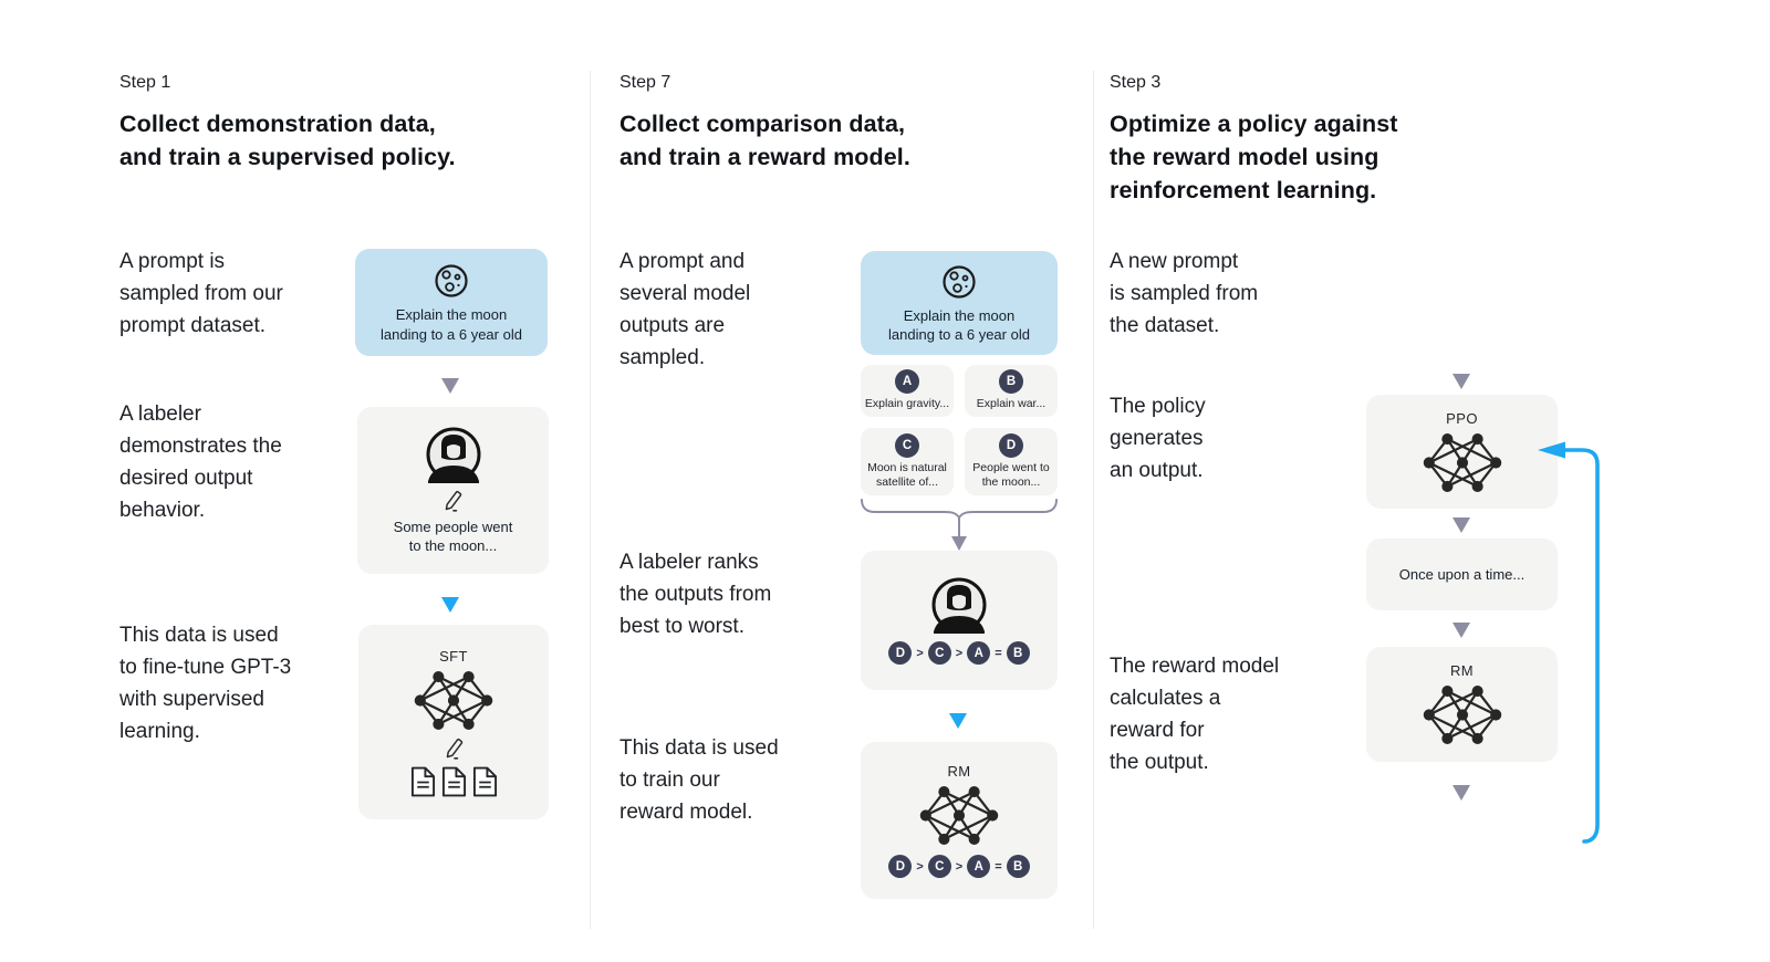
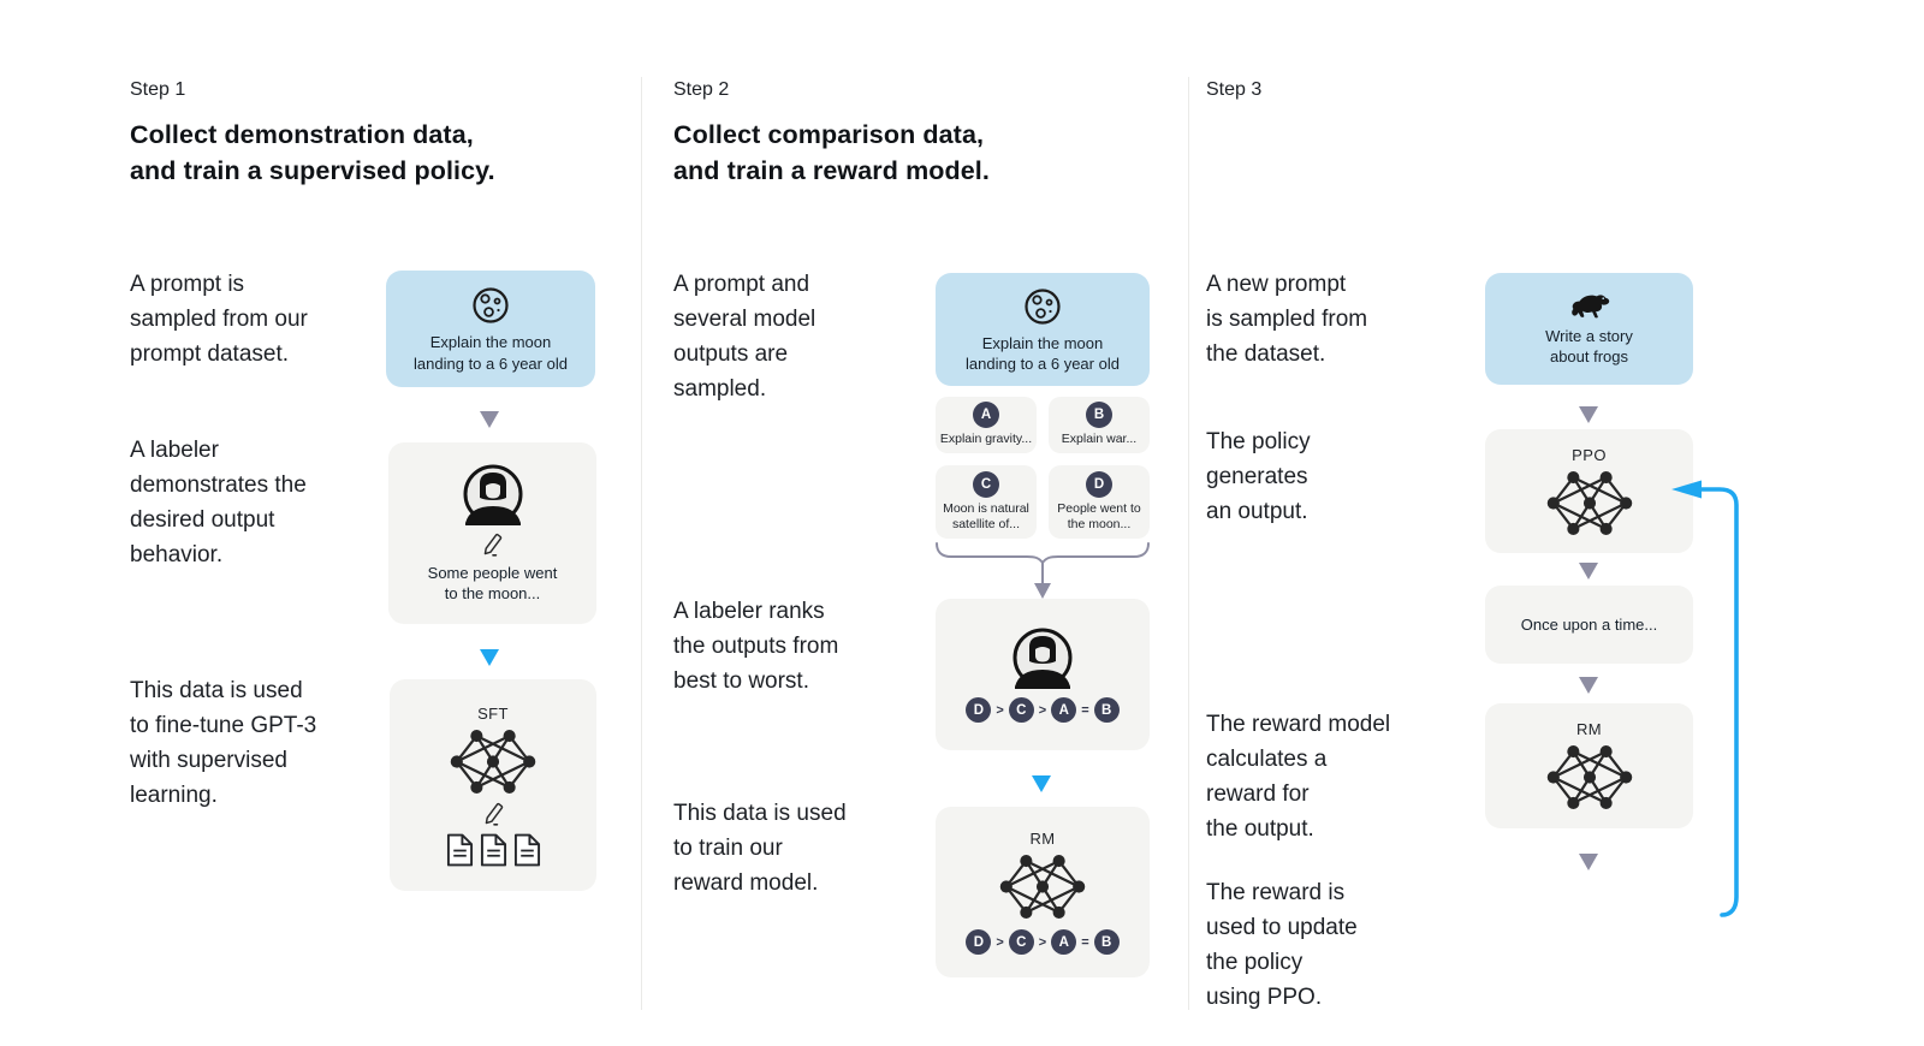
  Step 1
  Collect demonstration data,
  and train a supervised policy.
  A prompt is
  sampled from our
  prompt dataset.
  Explain the moon
  landing to a 6 year old
  A labeler
  demonstrates the
  desired output
  behavior.
  Some people went
  to the moon...
  This data is used
  to fine-tune GPT-3
  with supervised
  learning.
  SFT
- Step 7
+ Step 2
  Collect comparison data,
  and train a reward model.
  A prompt and
  several model
  outputs are
  sampled.
  Explain the moon
  landing to a 6 year old
  A
  Explain gravity...
  B
  Explain war...
  C
  Moon is natural
  satellite of...
  D
  People went to
  the moon...
  A labeler ranks
  the outputs from
  best to worst.
  D
  >
  C
  >
  A
  =
  B
  This data is used
  to train our
  reward model.
  RM
  D
  >
  C
  >
  A
  =
  B
  Step 3
- Optimize a policy against
- the reward model using
- reinforcement learning.
  A new prompt
  is sampled from
  the dataset.
+ Write a story
+ about frogs
  The policy
  generates
  an output.
  PPO
  Once upon a time...
  The reward model
  calculates a
  reward for
  the output.
  RM
+ The reward is
+ used to update
+ the policy
+ using PPO.
